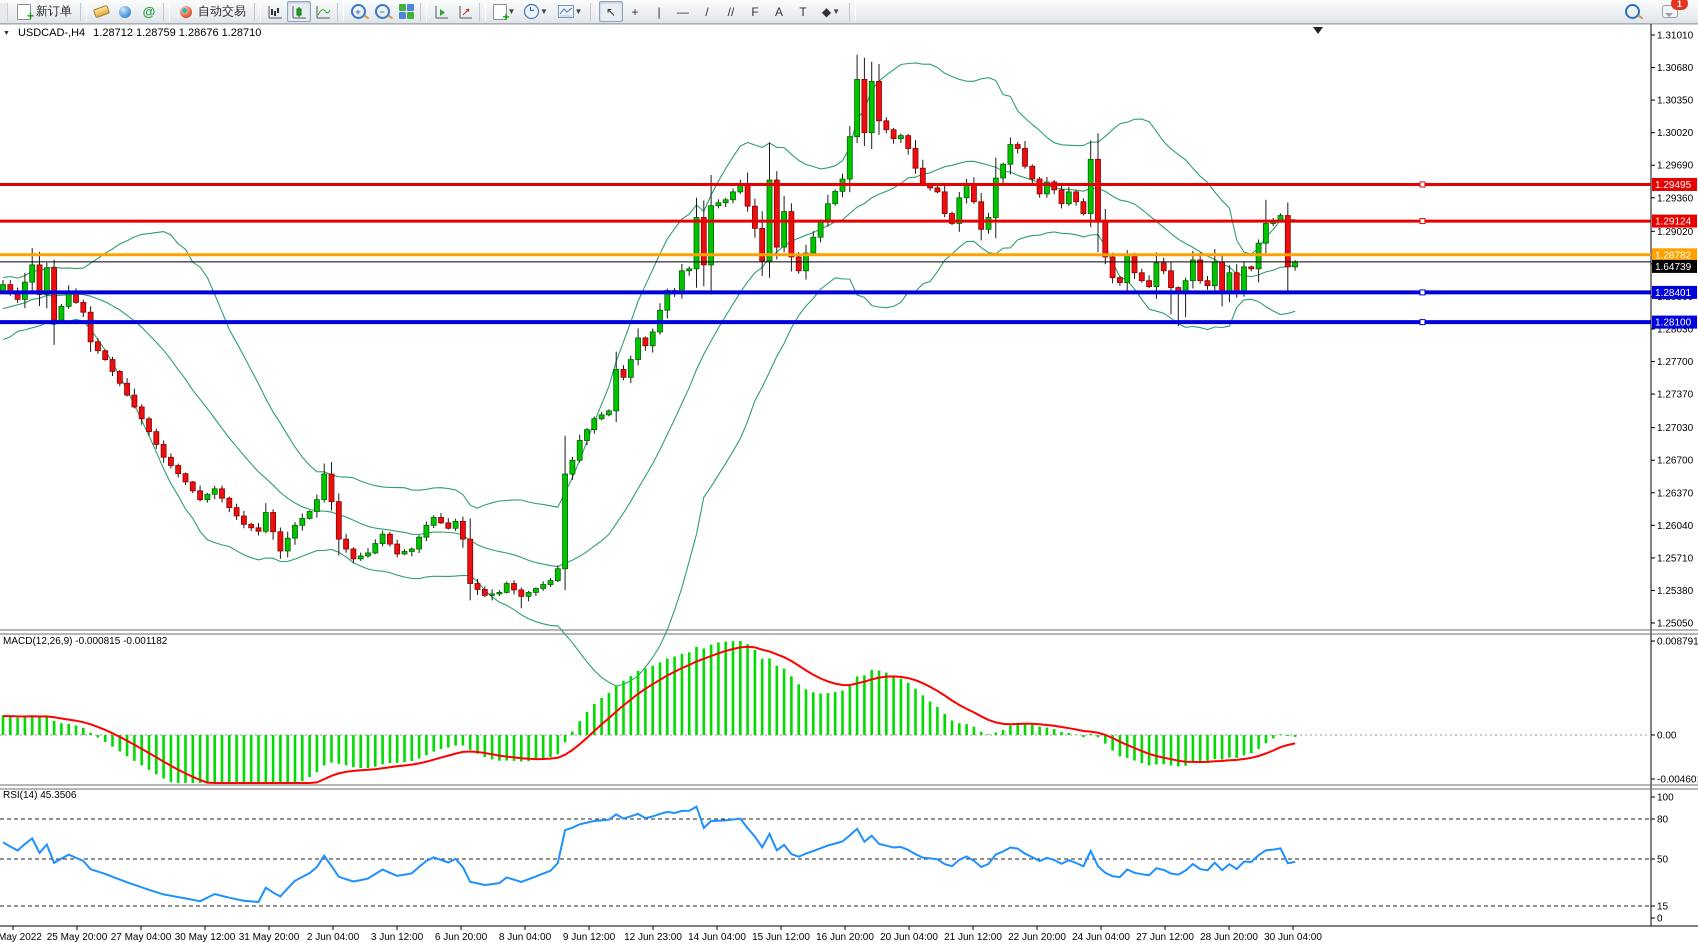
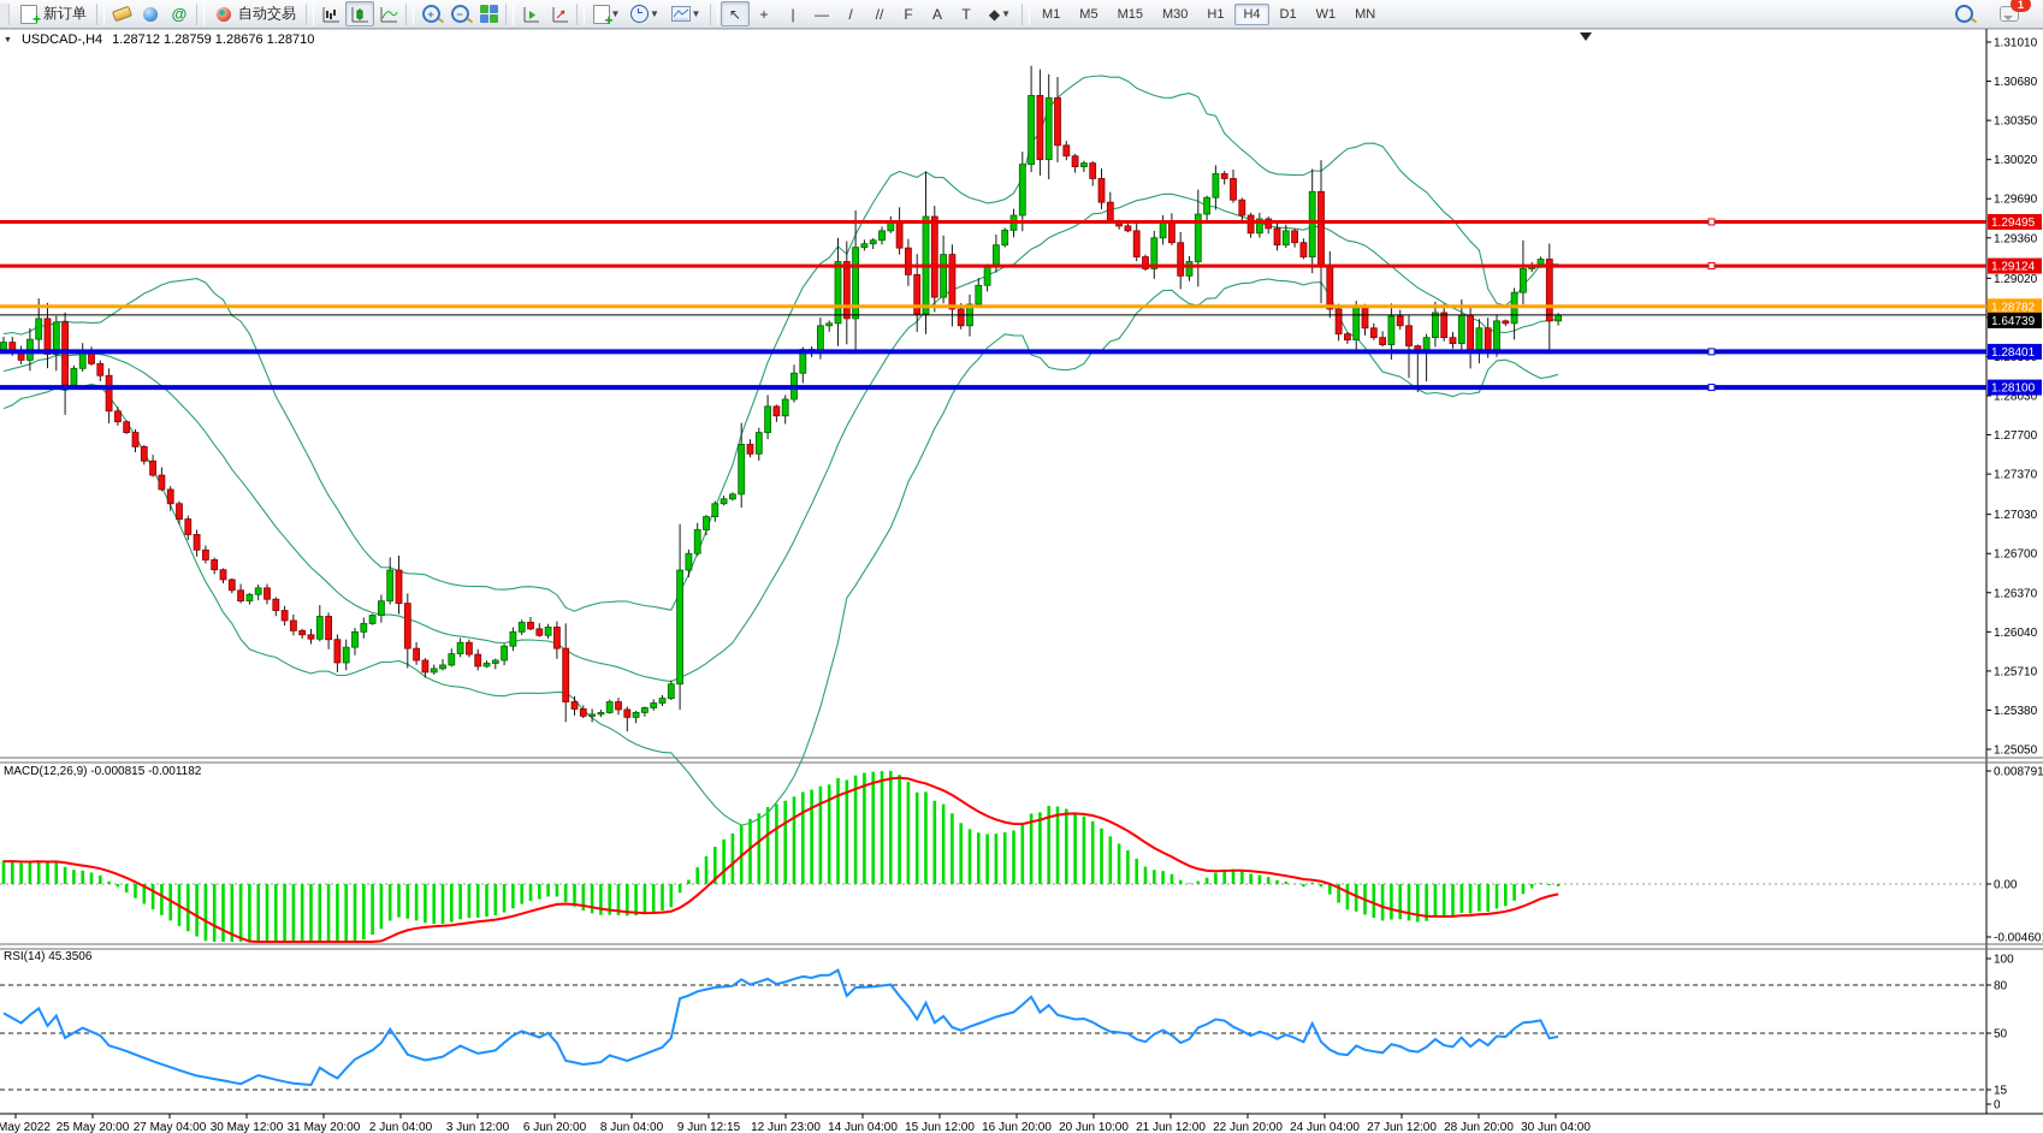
  新订单
  @
  自动交易
  +
  −
  ▼
  ▼
  ▼
  ↖
  +
  |
  —
  /
  //
  F
  A
  T
  ◆
  ▼
+ M1
+ M5
+ M15
+ M30
+ H1
+ H4
+ D1
+ W1
+ MN
  1
  1.31010
  1.30680
  1.30350
  1.30020
  1.29690
  1.29360
  1.29020
  1.28030
  1.27700
  1.27370
  1.27030
  1.26700
  1.26370
  1.26040
  1.25710
  1.25380
  1.25050
  0.008791
  0.00
  -0.00460
  100
  80
  50
  15
  0
  May 2022
  25 May 20:00
  27 May 04:00
  30 May 12:00
  31 May 20:00
  2 Jun 04:00
  3 Jun 12:00
  6 Jun 20:00
  8 Jun 04:00
- 9 Jun 12:00
+ 9 Jun 12:15
  12 Jun 23:00
  14 Jun 04:00
  15 Jun 12:00
  16 Jun 20:00
- 20 Jun 04:00
+ 20 Jun 10:00
  21 Jun 12:00
  22 Jun 20:00
  24 Jun 04:00
  27 Jun 12:00
  28 Jun 20:00
  30 Jun 04:00
  1.29495
  1.29124
  1.28782
  1.28401
  1.28100
  1.64739
  USDCAD-,H4
  1.28712 1.28759 1.28676 1.28710
  MACD(12,26,9) -0.000815 -0.001182
  RSI(14) 45.3506
